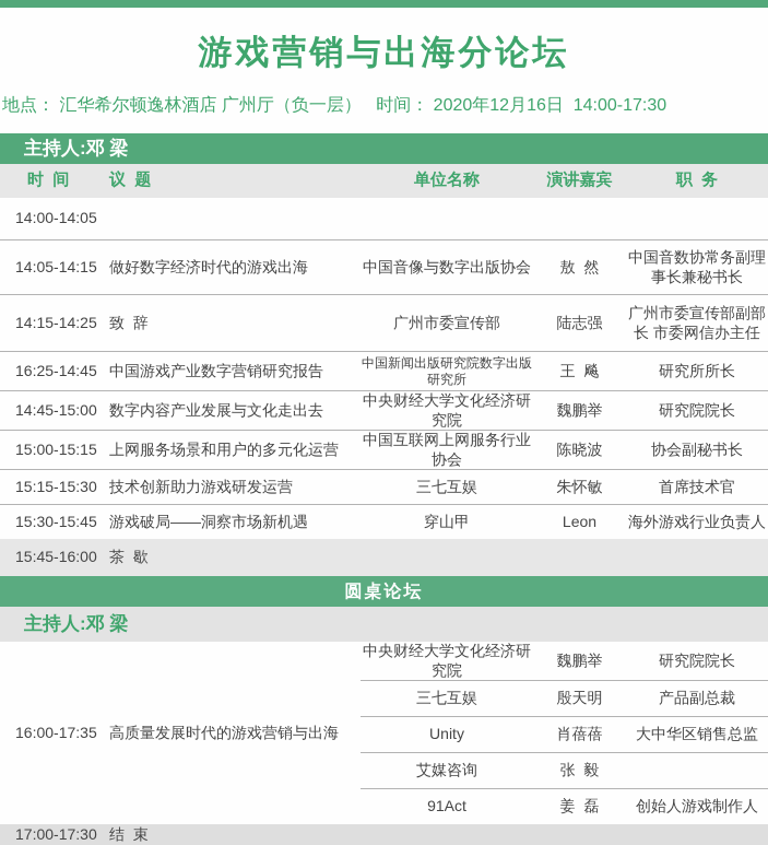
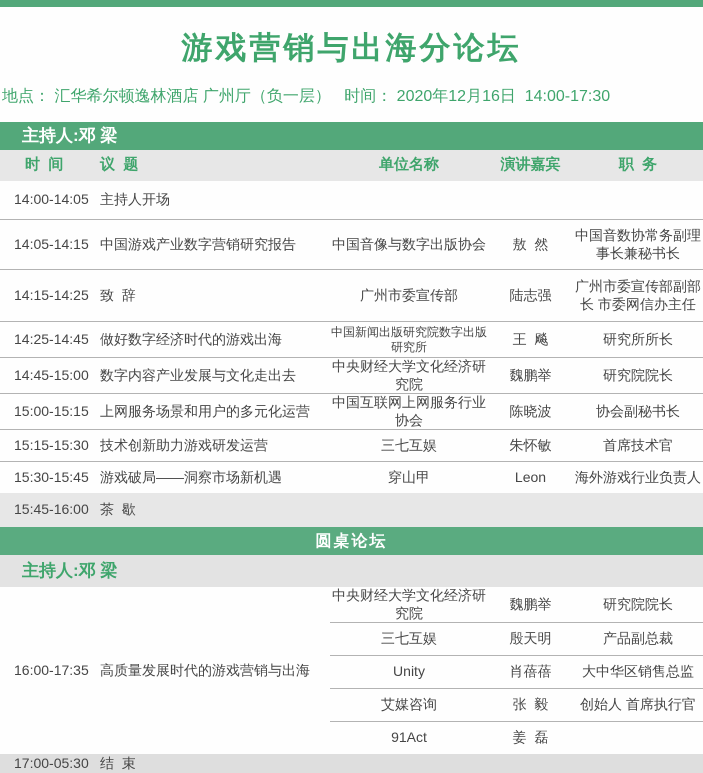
  游戏营销与出海分论坛
  地点： 汇华希尔顿逸林酒店 广州厅（负一层） 时间： 2020年12月16日 14:00-17:30
  主持人:邓 梁
  时 间
  议 题
  单位名称
  演讲嘉宾
  职 务
  14:00-14:05
+ 主持人开场
  14:05-14:15
- 做好数字经济时代的游戏出海
+ 中国游戏产业数字营销研究报告
  中国音像与数字出版协会
  敖 然
  中国音数协常务副理事长兼秘书长
  14:15-14:25
  致 辞
  广州市委宣传部
  陆志强
  广州市委宣传部副部长 市委网信办主任
- 16:25-14:45
+ 14:25-14:45
- 中国游戏产业数字营销研究报告
+ 做好数字经济时代的游戏出海
  中国新闻出版研究院数字出版研究所
  王 飚
  研究所所长
  14:45-15:00
  数字内容产业发展与文化走出去
  中央财经大学文化经济研究院
  魏鹏举
  研究院院长
  15:00-15:15
  上网服务场景和用户的多元化运营
  中国互联网上网服务行业协会
  陈晓波
  协会副秘书长
  15:15-15:30
  技术创新助力游戏研发运营
  三七互娱
  朱怀敏
  首席技术官
  15:30-15:45
  游戏破局——洞察市场新机遇
  穿山甲
  Leon
  海外游戏行业负责人
  15:45-16:00
  茶 歇
  圆桌论坛
  主持人:邓 梁
  16:00-17:35
  高质量发展时代的游戏营销与出海
  中央财经大学文化经济研究院
  魏鹏举
  研究院院长
  三七互娱
  殷天明
  产品副总裁
  Unity
  肖蓓蓓
  大中华区销售总监
  艾媒咨询
  张 毅
+ 创始人 首席执行官
  91Act
  姜 磊
- 创始人游戏制作人
- 17:00-17:30
+ 17:00-05:30
  结 束
